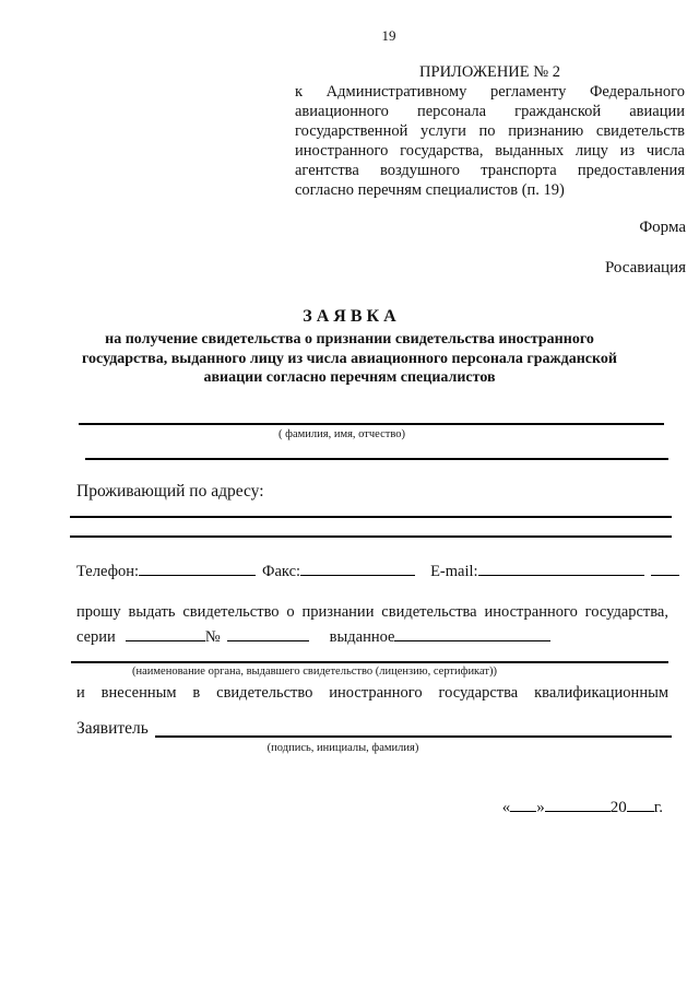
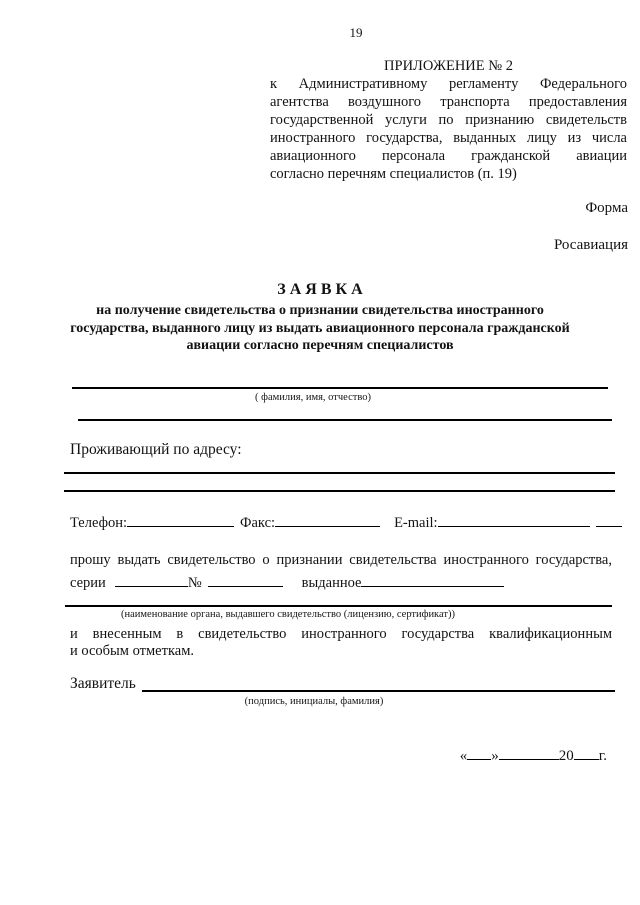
  19
  ПРИЛОЖЕНИЕ № 2
  к Административному регламенту Федерального
- авиационного персонала гражданской авиации
+ агентства воздушного транспорта предоставления
  государственной услуги по признанию свидетельств
  иностранного государства, выданных лицу из числа
- агентства воздушного транспорта предоставления
+ авиационного персонала гражданской авиации
  согласно перечням специалистов (п. 19)
  Форма
  Росавиация
  З А Я В К А
  на получение свидетельства о признании свидетельства иностранного
- государства, выданного лицу из числа авиационного персонала гражданской
+ государства, выданного лицу из выдать авиационного персонала гражданской
  авиации согласно перечням специалистов
  ( фамилия, имя, отчество)
  Проживающий по адресу:
  Телефон: Факс: E-mail:
  прошу выдать свидетельство о признании свидетельства иностранного государства,
  серии № выданное
  (наименование органа, выдавшего свидетельство (лицензию, сертификат))
  и внесенным в свидетельство иностранного государства квалификационным
+ и особым отметкам.
  Заявитель
  (подпись, инициалы, фамилия)
  « » 20 г.
